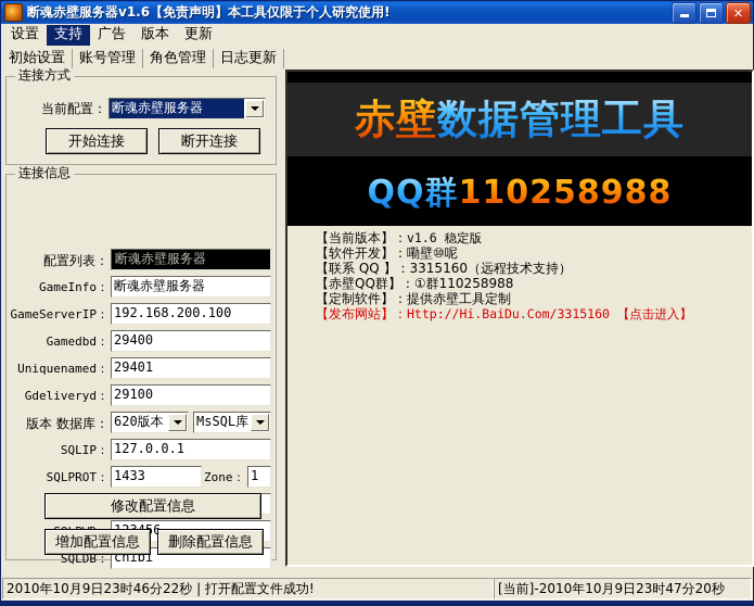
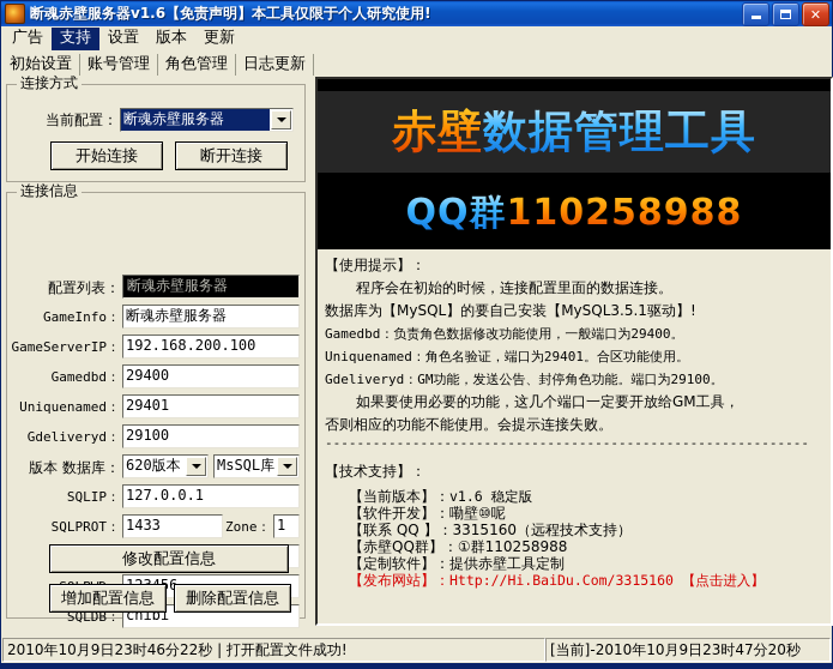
  断魂赤壁服务器v1.6【免责声明】本工具仅限于个人研究使用!
  ✕
- 设置
+ 广告
  支持
- 广告
+ 设置
  版本
  更新
  初始设置
  账号管理
  角色管理
  日志更新
  连接方式
  当前配置：
  断魂赤壁服务器
  开始连接
  断开连接
  连接信息
  配置列表：
  断魂赤壁服务器
  GameInfo：
  断魂赤壁服务器
  GameServerIP：
  192.168.200.100
  Gamedbd：
  29400
  Uniquenamed：
  29401
  Gdeliveryd：
  29100
  版本 数据库：
  620版本
  MsSQL库
  SQLIP：
  127.0.0.1
  SQLPROT：
  1433
  Zone：
  1
  SQLDB：
  chibi
  修改配置信息
  增加配置信息
  删除配置信息
  赤壁数据管理工具
  QQ群110258988
+ 【使用提示】：
+ 程序会在初始的时候，连接配置里面的数据连接。
+ 数据库为【MySQL】的要自己安装【MySQL3.5.1驱动】!
+ Gamedbd：负责角色数据修改功能使用，一般端口为29400。
+ Uniquenamed：角色名验证，端口为29401。合区功能使用。
+ Gdeliveryd：GM功能，发送公告、封停角色功能。端口为29100。
+ 如果要使用必要的功能，这几个端口一定要开放给GM工具，
+ 否则相应的功能不能使用。会提示连接失败。
+ -------------------------------------------------------------
+ 【技术支持】：
  【当前版本】：v1.6 稳定版
  【软件开发】：嘞壁⑩呢
  【联系 QQ 】：3315160（远程技术支持）
  【赤壁QQ群】：①群110258988
  【定制软件】：提供赤壁工具定制
  【发布网站】：Http://Hi.BaiDu.Com/3315160 【点击进入】
  2010年10月9日23时46分22秒 | 打开配置文件成功!
  [当前]-2010年10月9日23时47分20秒
